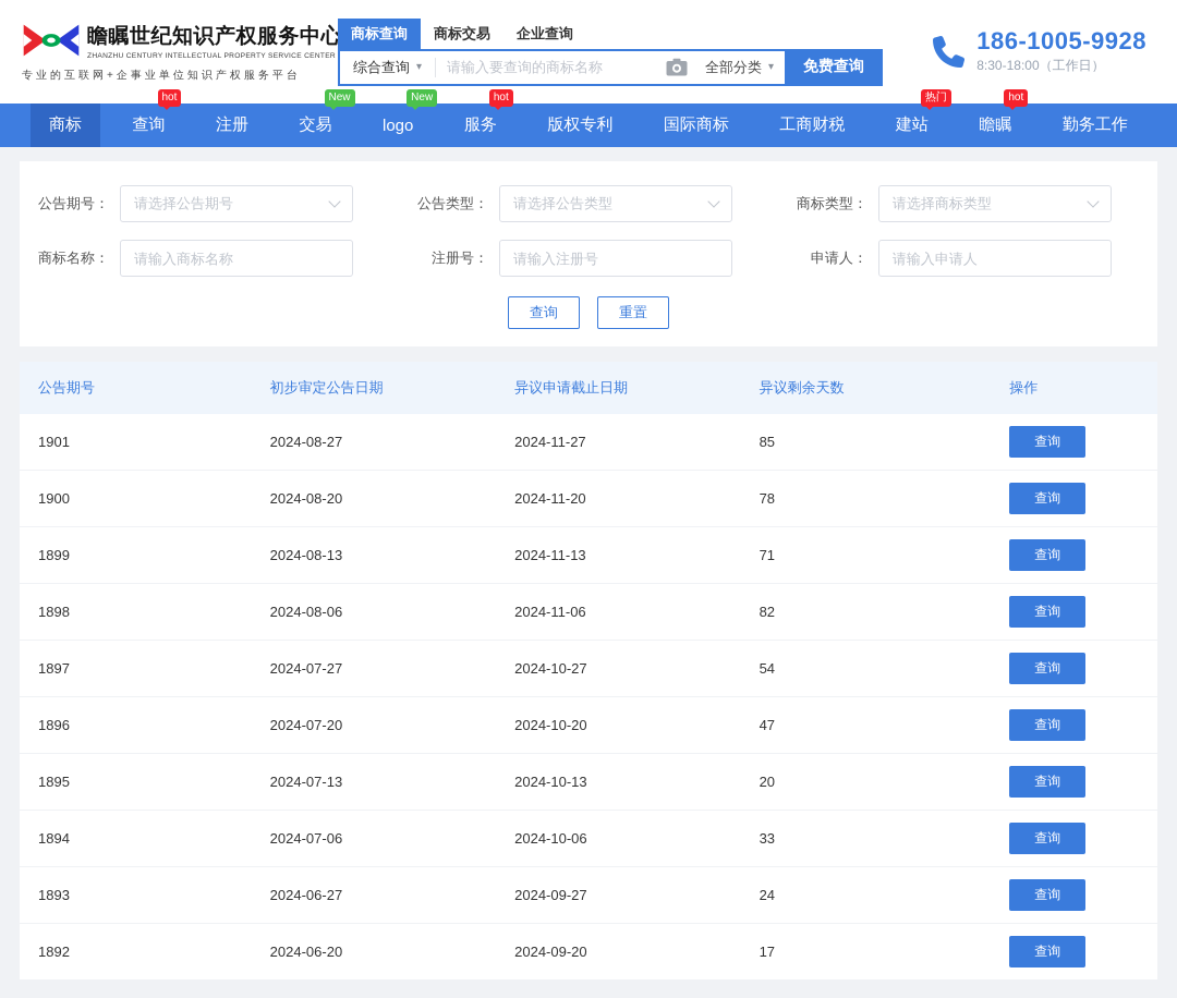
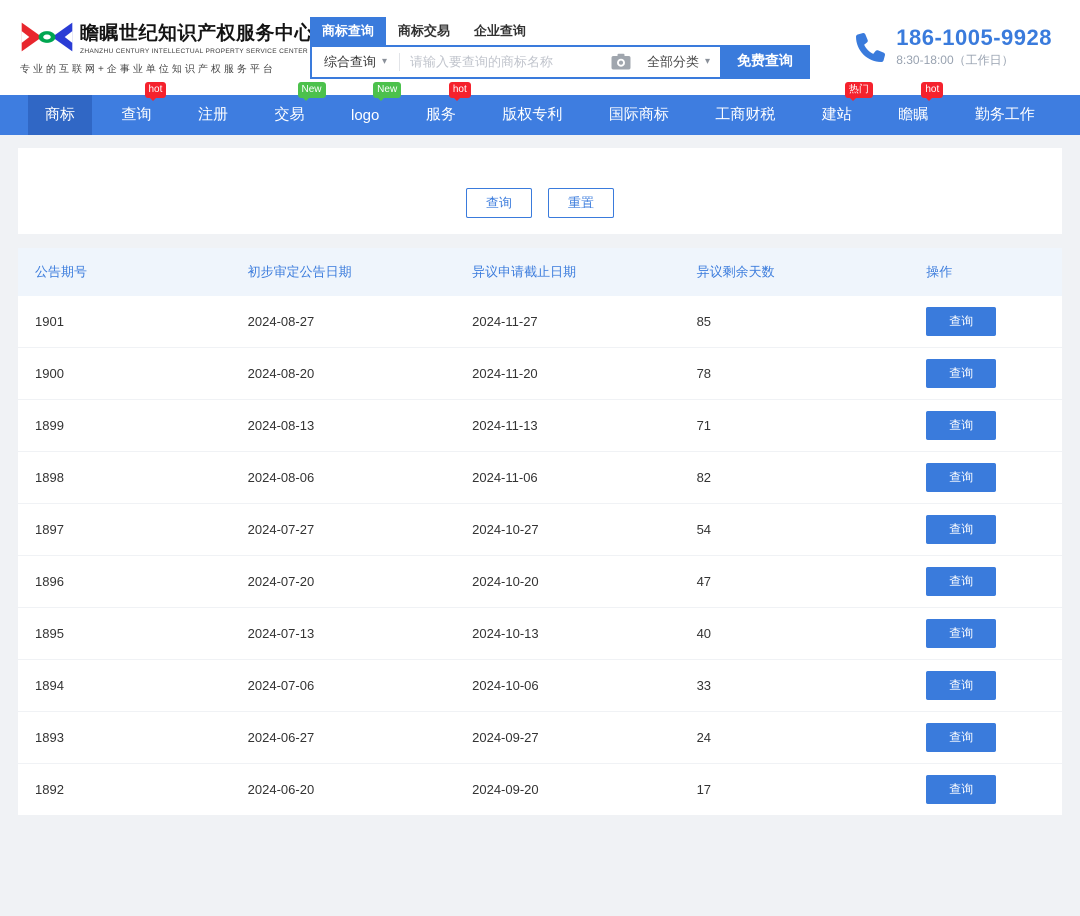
  瞻瞩世纪知识产权服务中心
  专业的互联网+企事业单位知识产权服务平台
  商标查询
  商标交易
  企业查询
  综合查询
  ▾
  请输入要查询的商标名称
  全部分类
  ▾
  免费查询
  186-1005-9928
  8:30-18:00（工作日）
  商标
  查询
  hot
  注册
  交易
  New
  logo
  New
  服务
  hot
  版权专利
  国际商标
  工商财税
  建站
  热门
  瞻瞩
  hot
  勤务工作
- 公告期号：
- 请选择公告期号
- 公告类型：
- 请选择公告类型
- 商标类型：
- 请选择商标类型
- 商标名称：
- 请输入商标名称
- 注册号：
- 请输入注册号
- 申请人：
- 请输入申请人
  查询
  重置
  公告期号
  初步审定公告日期
  异议申请截止日期
  异议剩余天数
  操作
  1901
  2024-08-27
  2024-11-27
  85
  查询
  1900
  2024-08-20
  2024-11-20
  78
  查询
  1899
  2024-08-13
  2024-11-13
  71
  查询
  1898
  2024-08-06
  2024-11-06
  82
  查询
  1897
  2024-07-27
  2024-10-27
  54
  查询
  1896
  2024-07-20
  2024-10-20
  47
  查询
  1895
  2024-07-13
  2024-10-13
- 20
+ 40
  查询
  1894
  2024-07-06
  2024-10-06
  33
  查询
  1893
  2024-06-27
  2024-09-27
  24
  查询
  1892
  2024-06-20
  2024-09-20
  17
  查询
